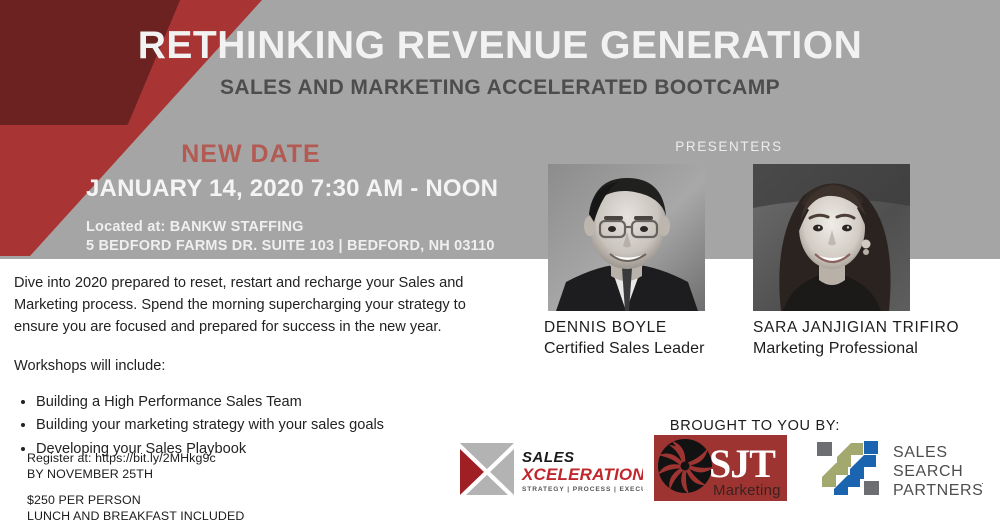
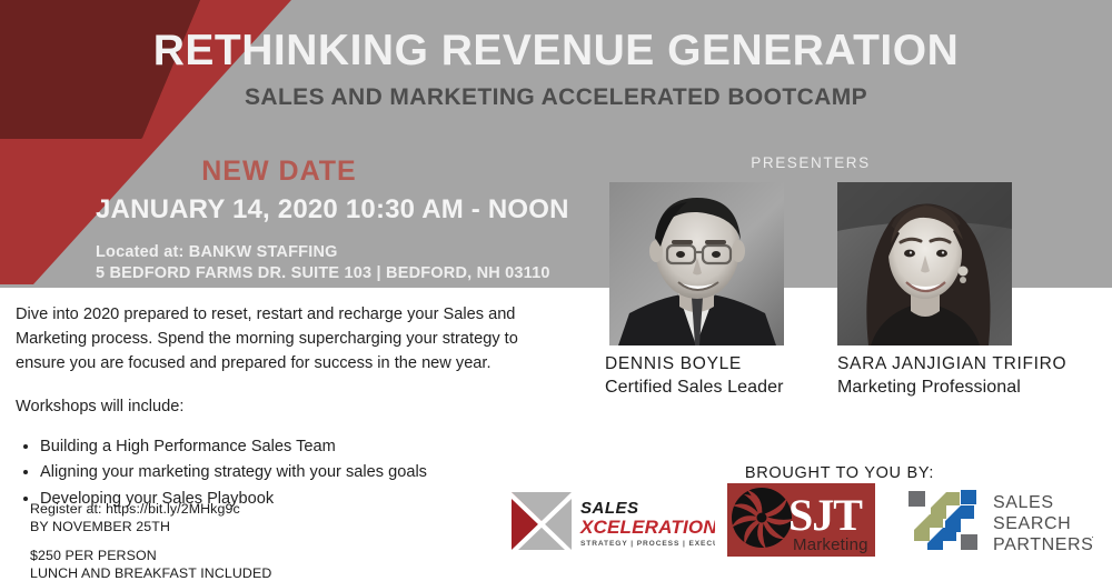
  RETHINKING REVENUE GENERATION
  SALES AND MARKETING ACCELERATED BOOTCAMP
  NEW DATE
- JANUARY 14, 2020 7:30 AM - NOON
+ JANUARY 14, 2020 10:30 AM - NOON
  Located at: BANKW STAFFING
  5 BEDFORD FARMS DR. SUITE 103 | BEDFORD, NH 03110
  PRESENTERS
  DENNIS BOYLE
  Certified Sales Leader
  SARA JANJIGIAN TRIFIRO
  Marketing Professional
  Dive into 2020 prepared to reset, restart and recharge your Sales and Marketing process. Spend the morning supercharging your strategy to ensure you are focused and prepared for success in the new year.
  Workshops will include:
  Building a High Performance Sales Team
- Building your marketing strategy with your sales goals
+ Aligning your marketing strategy with your sales goals
  Developing your Sales Playbook
  Register at: https://bit.ly/2MHkg9c
  BY NOVEMBER 25TH
  $250 PER PERSON
  LUNCH AND BREAKFAST INCLUDED
  BROUGHT TO YOU BY:
  SALES
  XCELERATION
  SJT
  Marketing
  SALES
  SEARCH
  PARTNERS
  ·
